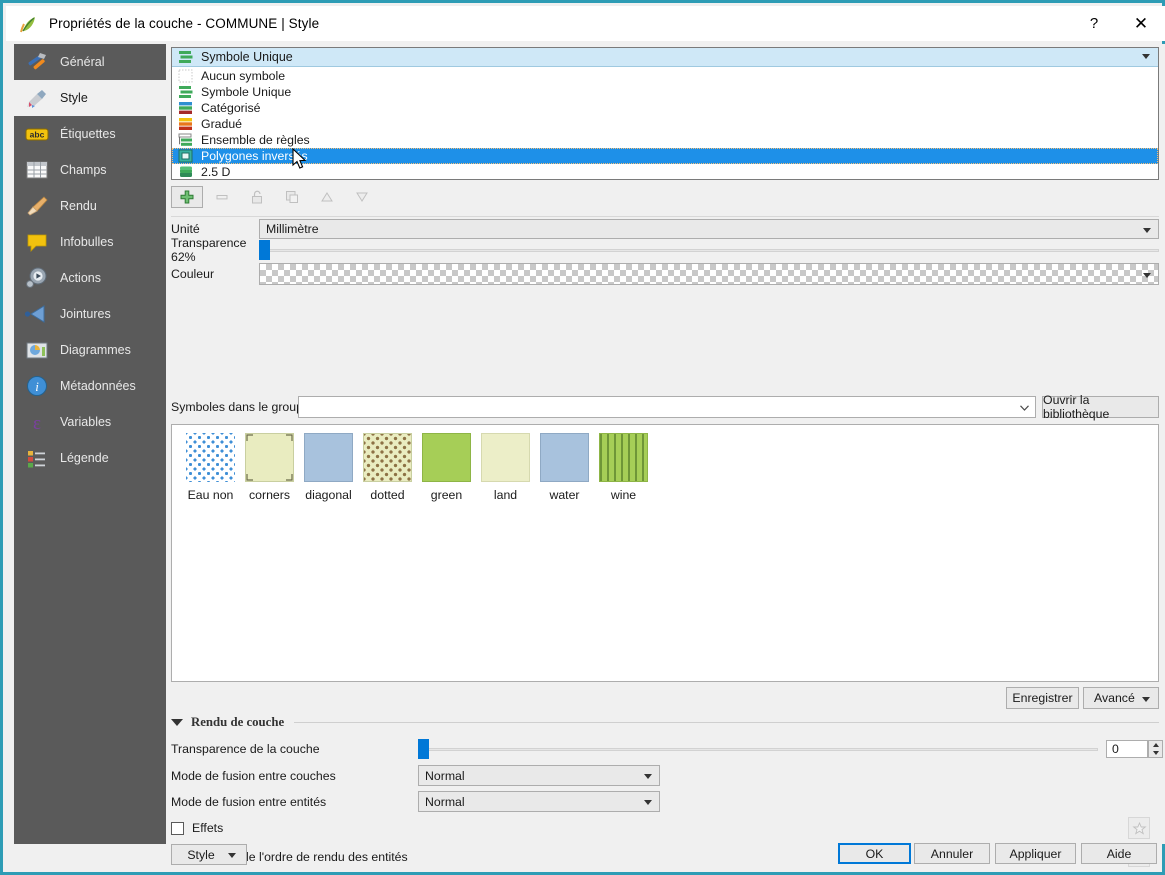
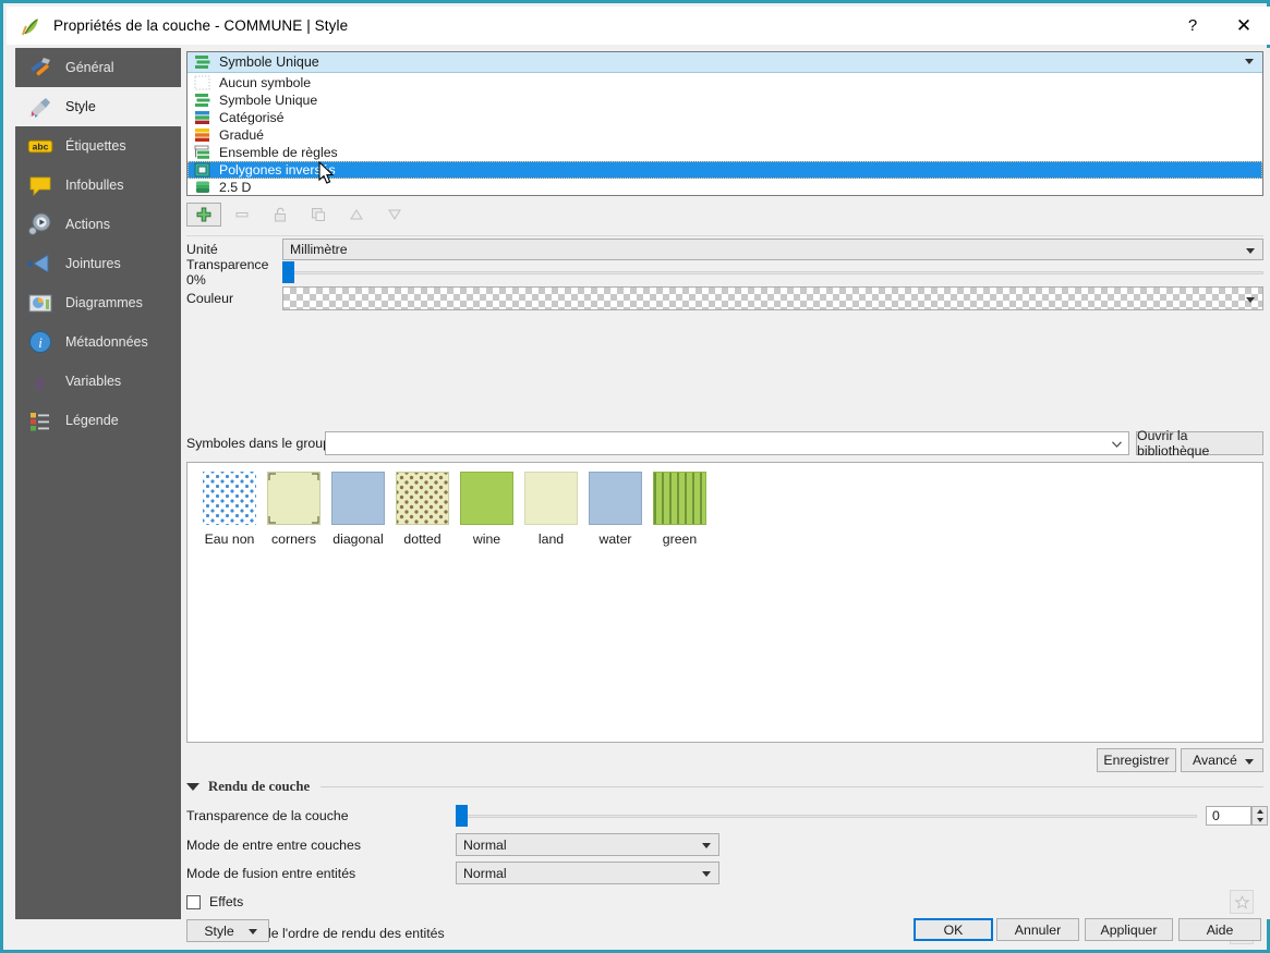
  Propriétés de la couche - COMMUNE | Style
  ?
  ✕
  Général
  Style
  abc
  Étiquettes
- Champs
- Rendu
  Infobulles
  Actions
  Jointures
  Diagrammes
  i
  Métadonnées
  ε
  Variables
  Légende
  Symbole Unique
  Aucun symbole
  Symbole Unique
  Catégorisé
  Gradué
  Ensemble de règles
  Polygones inverss
  2.5 D
  Unité
  Millimètre
- Transparence 62%
+ Transparence 0%
  Couleur
  Symboles dans le grou
  Ouvrir la bibliothèque
  Eau non
  corners
  diagonal
  dotted
- green
+ wine
  land
  water
- wine
+ green
  Enregistrer
  Avancé
  Rendu de couche
  Transparence de la couche
  0
- Mode de fusion entre couches
+ Mode de entre entre couches
  Normal
  Mode de fusion entre entités
  Normal
  Effets
  e l'ordre de rendu des entités
  Style
  OK
  Annuler
  Appliquer
  Aide
